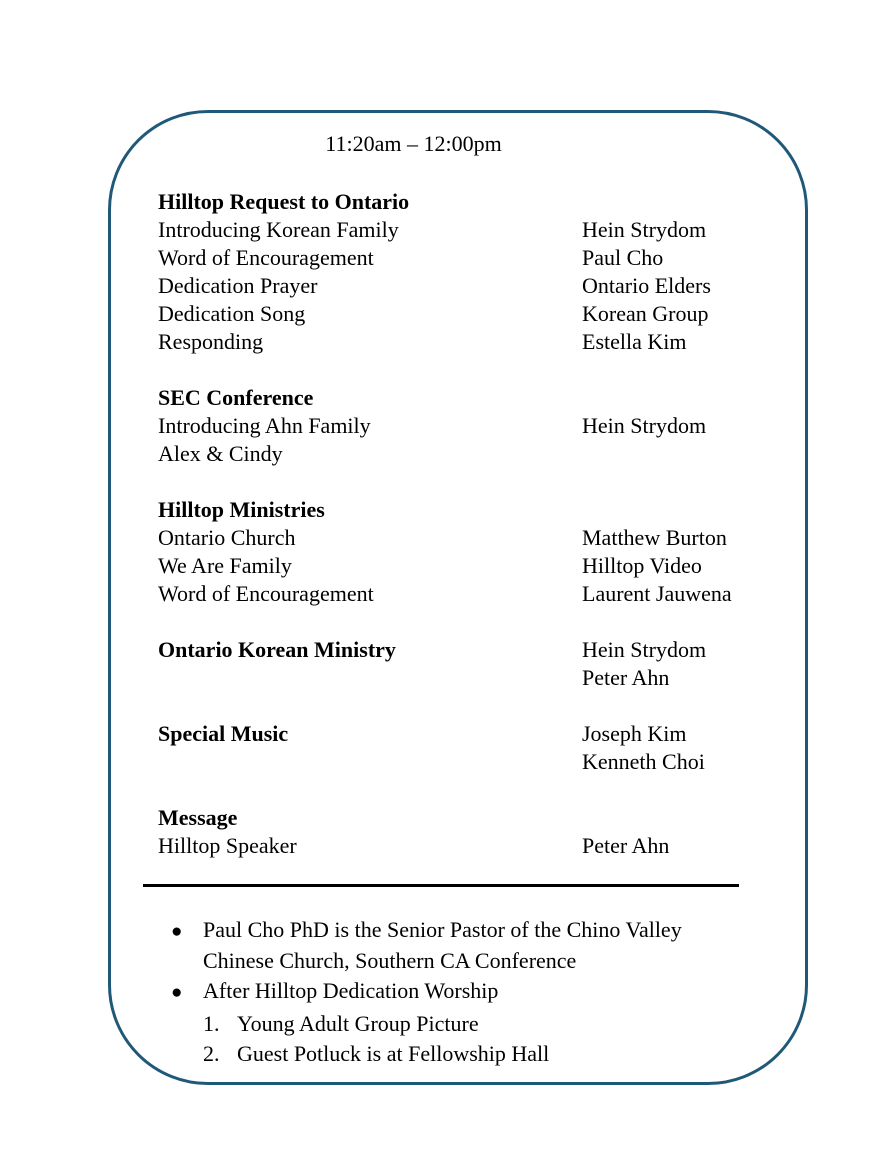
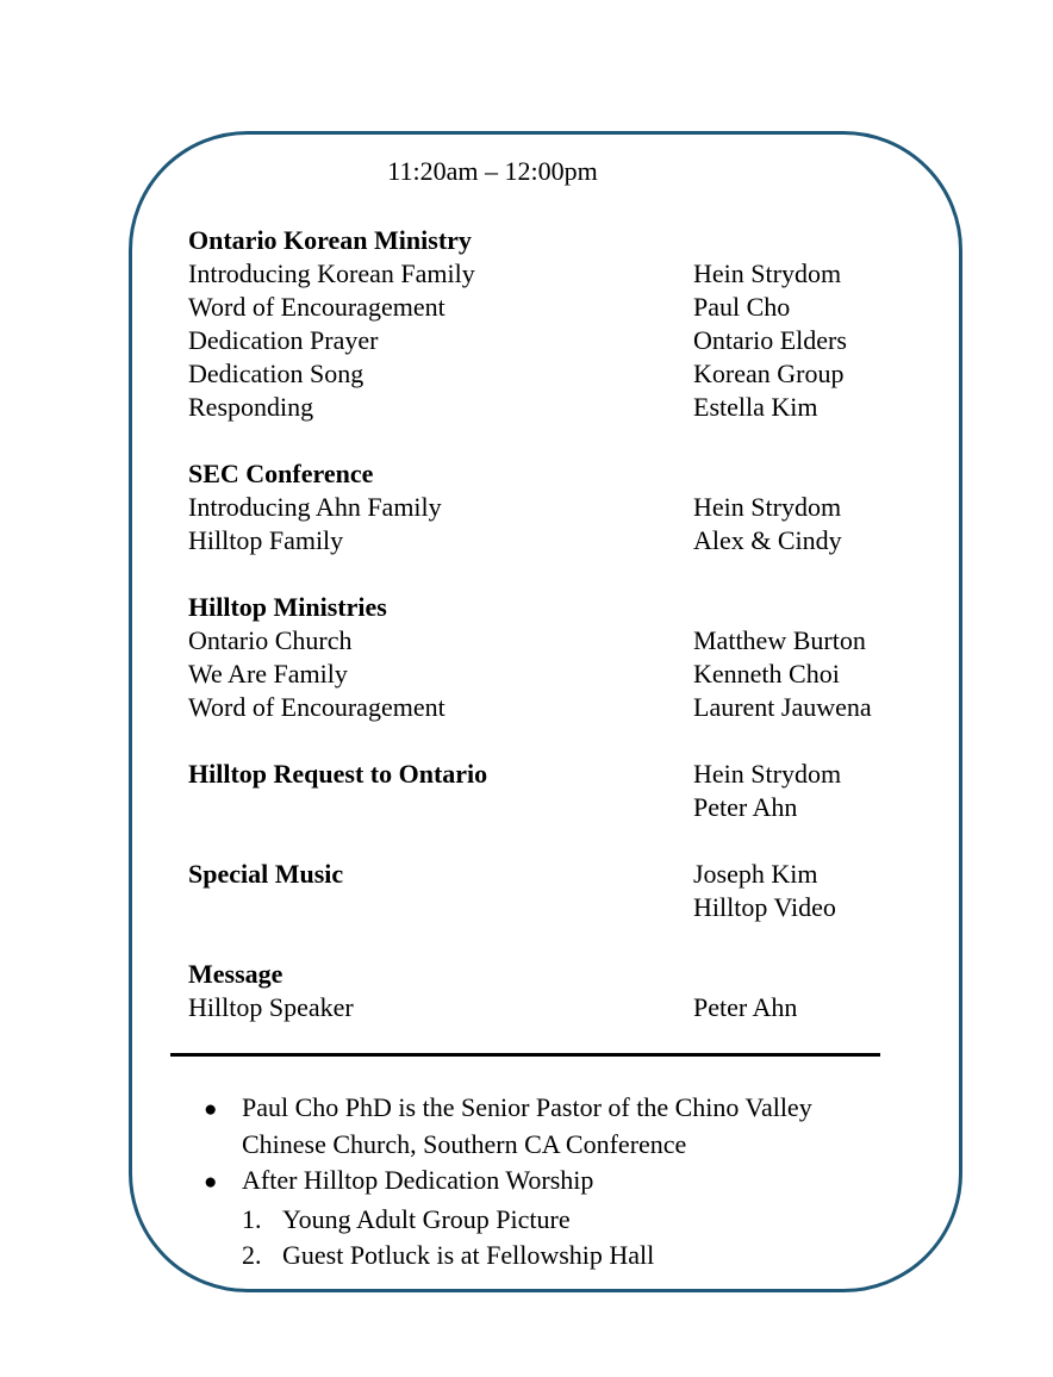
  11:20am – 12:00pm
- Hilltop Request to Ontario
+ Ontario Korean Ministry
  Introducing Korean Family
  Hein Strydom
  Word of Encouragement
  Paul Cho
  Dedication Prayer
  Ontario Elders
  Dedication Song
  Korean Group
  Responding
  Estella Kim
  SEC Conference
  Introducing Ahn Family
  Hein Strydom
+ Hilltop Family
  Alex & Cindy
  Hilltop Ministries
  Ontario Church
  Matthew Burton
  We Are Family
- Hilltop Video
+ Kenneth Choi
  Word of Encouragement
  Laurent Jauwena
- Ontario Korean Ministry
+ Hilltop Request to Ontario
  Hein Strydom
  Peter Ahn
  Special Music
  Joseph Kim
- Kenneth Choi
+ Hilltop Video
  Message
  Hilltop Speaker
  Peter Ahn
  ●
  Paul Cho PhD is the Senior Pastor of the Chino Valley Chinese Church, Southern CA Conference
  ●
  After Hilltop Dedication Worship
  1.
  Young Adult Group Picture
  2.
  Guest Potluck is at Fellowship Hall
